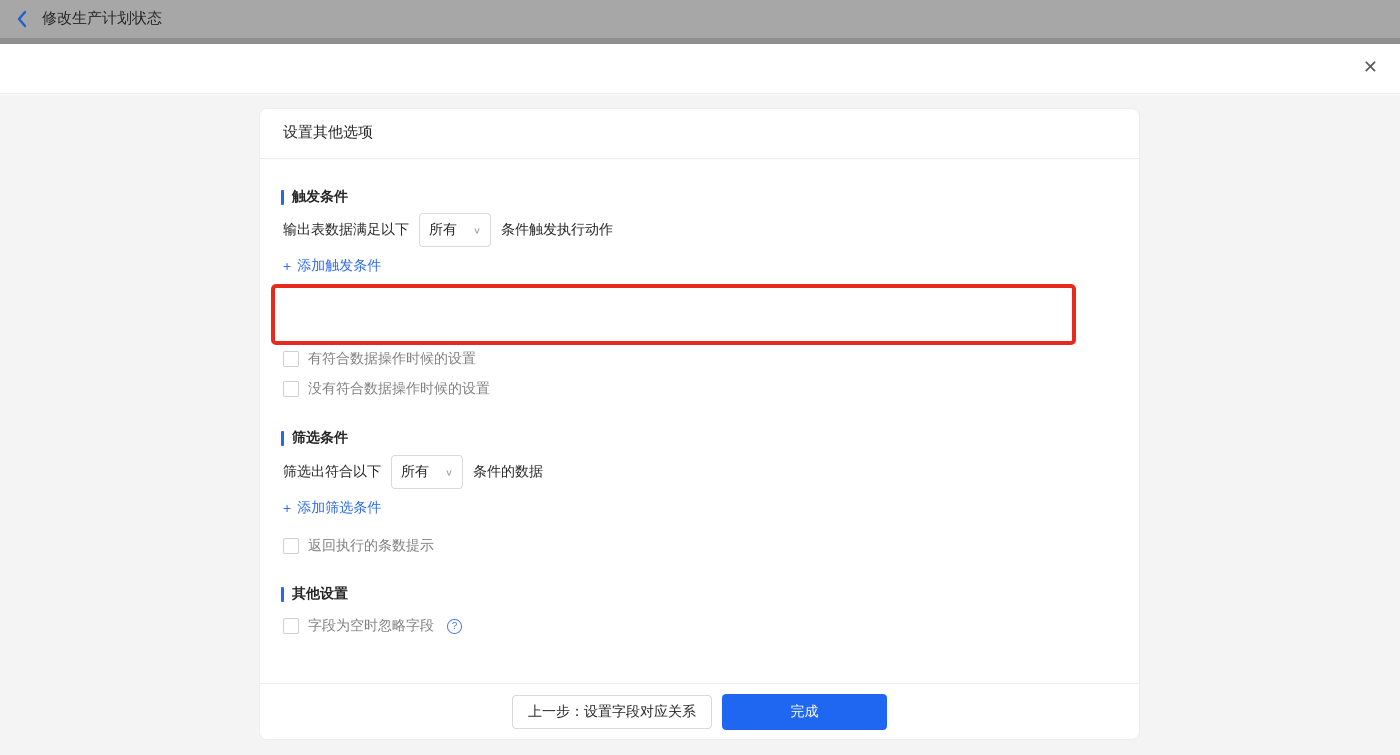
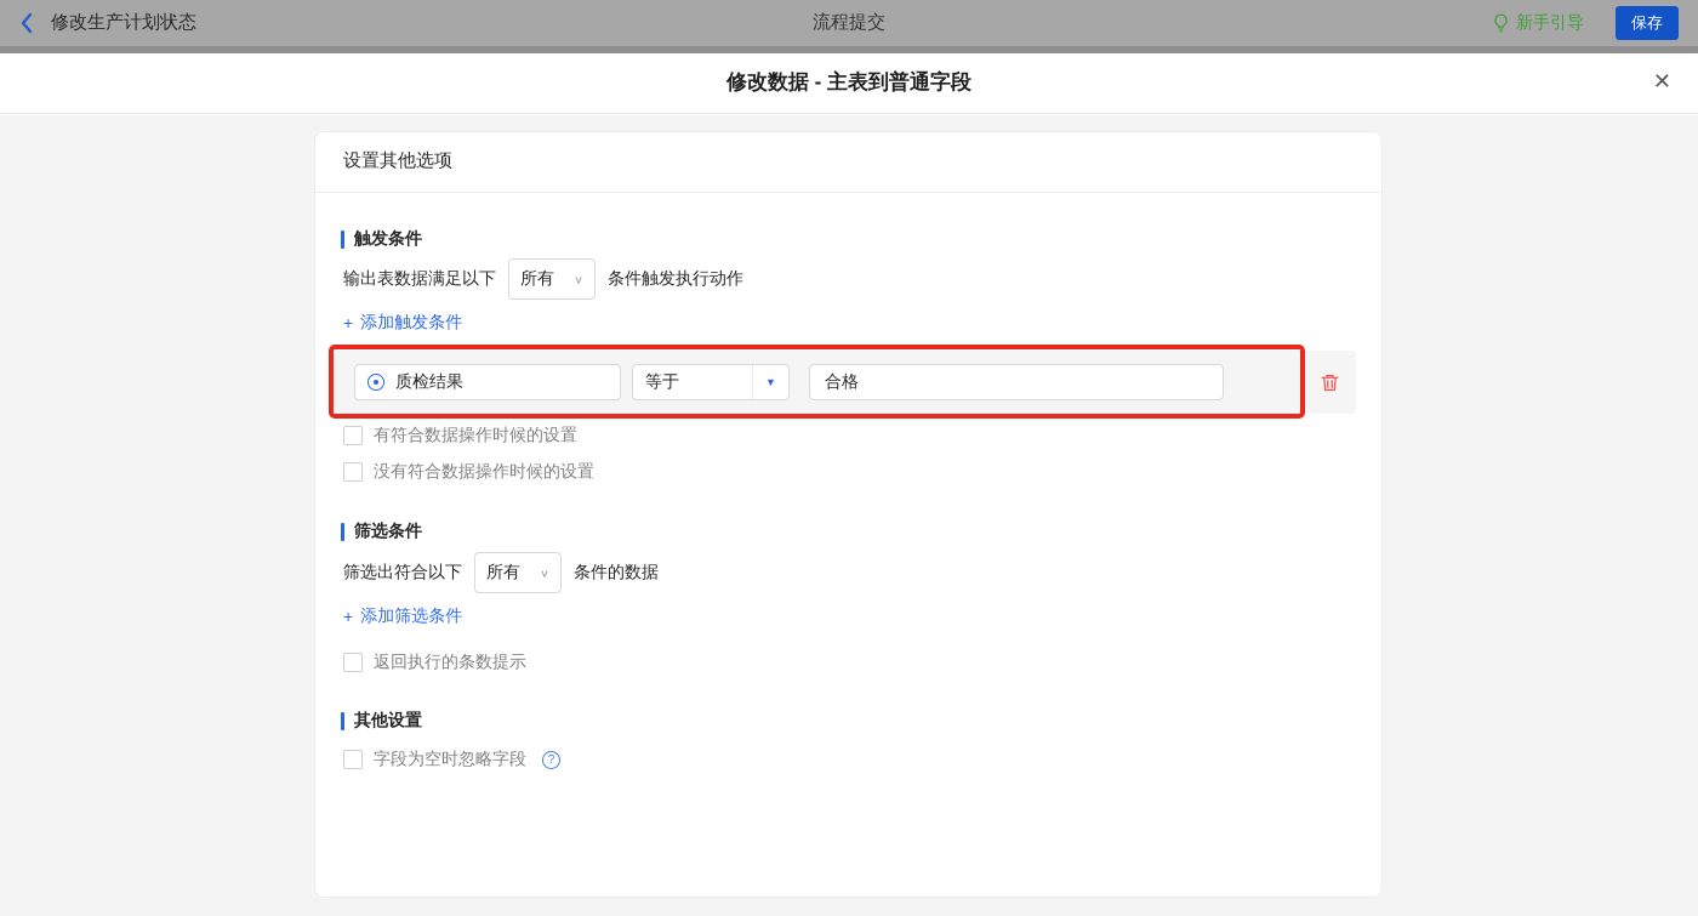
  修改生产计划状态
+ 流程提交
+ 新手引导
+ 保存
+ 修改数据 - 主表到普通字段
  ✕
  设置其他选项
  触发条件
  输出表数据满足以下
  所有
  ∨
  条件触发执行动作
  +
  添加触发条件
+ 质检结果
+ 等于
+ ▼
+ 合格
  有符合数据操作时候的设置
  没有符合数据操作时候的设置
  筛选条件
  筛选出符合以下
  所有
  ∨
  条件的数据
  +
  添加筛选条件
  返回执行的条数提示
  其他设置
  字段为空时忽略字段
  ?
- 上一步：设置字段对应关系
- 完成
